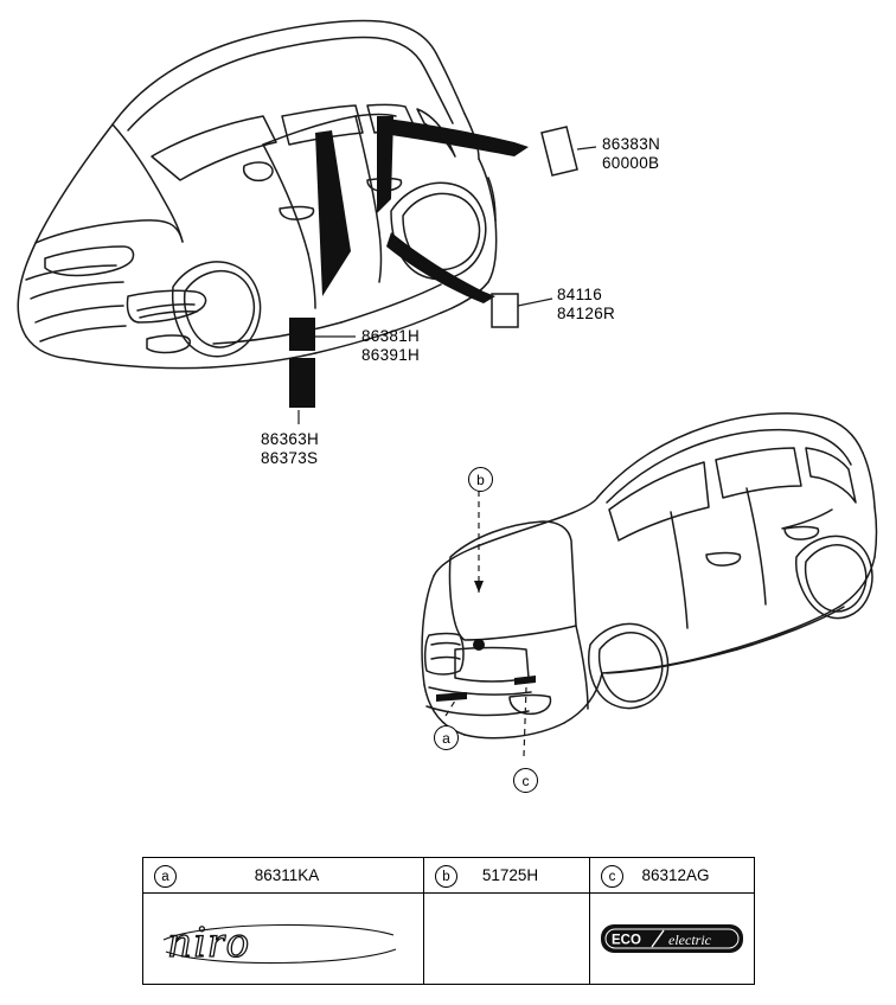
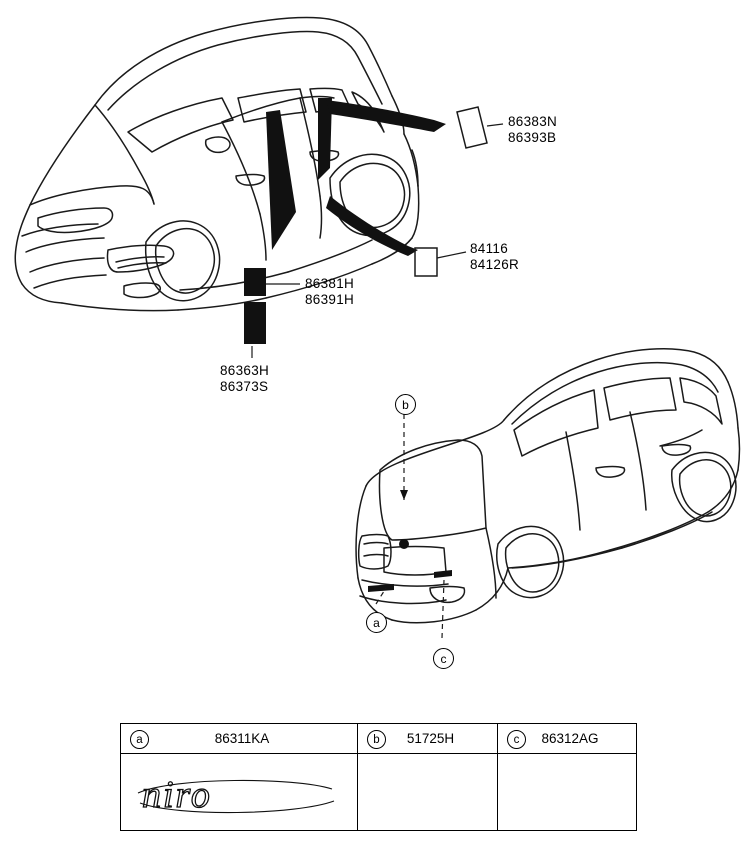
  86383N
- 60000B
+ 86393B
  84116
  84126R
  86381H
  86391H
  86363H
  86373S
  b
  a
  c
  a
  86311KA
  niro
  b
  51725H
  c
  86312AG
- ECO
- electric
